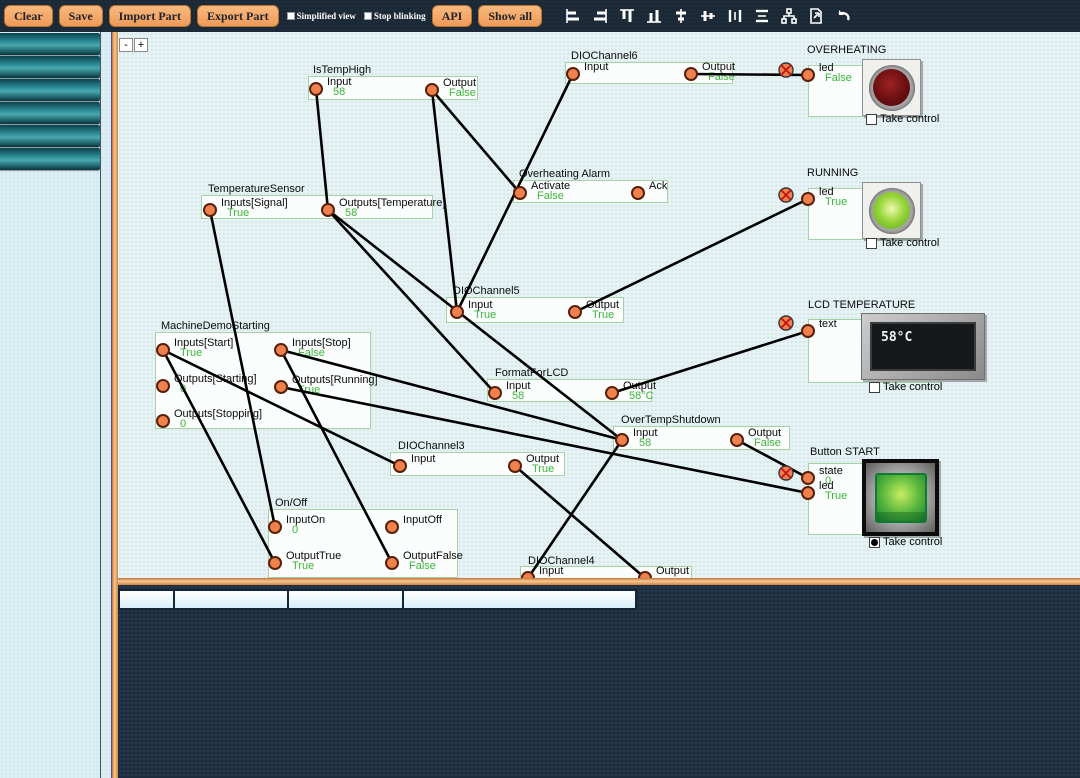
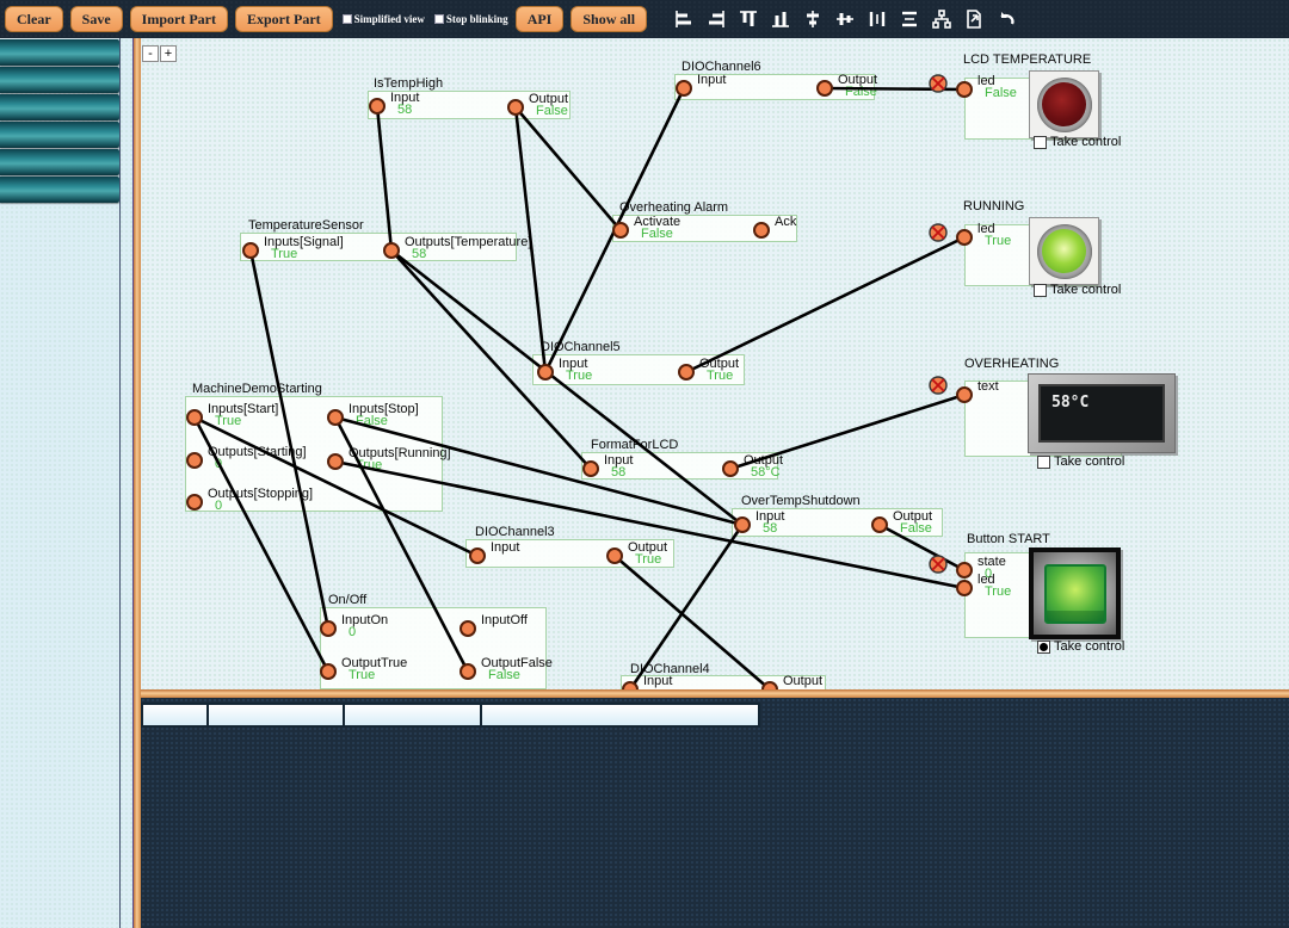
  IsTempHigh
  Input
  58
  Output
  False
  DIOChannel6
  Input
  Output
  False
  TemperatureSensor
  Inputs[Signal]
  True
  Outputs[Temperature
  58
  verheating Alarm
  Activate
  False
  Ack
  DIChannel5
  Input
  True
  utput
  True
  MachineDemoStarting
  Inputs[Start]
  True
  Inputs[Stop]
  False
  utputs[Sartig]
  utputs[Running]
  rue
  Outputs[Stopping]
  0
  FormatForLCD
  Input
  58
  Otput
  58°C
  OverTempShutdown
  Input
  58
  Output
  False
  DIOChannel3
  Input
  Output
  True
  On/Off
  InputOn
  0
  InputOff
  OutputTrue
  True
  OutputFalse
  False
  DIOChannel4
  Input
  Output
- OVERHEATING
+ LCD TEMPERATURE
  led
  False
  Take control
  RUNNING
  led
  True
  Take control
- LCD TEMPERATURE
+ OVERHEATING
  text
  58°C
  Take control
  Button START
  state
  0
  led
  True
  Take control
  -
  +
  Clear
  Save
  Import Part
  Export Part
  Simplified view
  Stop blinking
  API
  Show all
